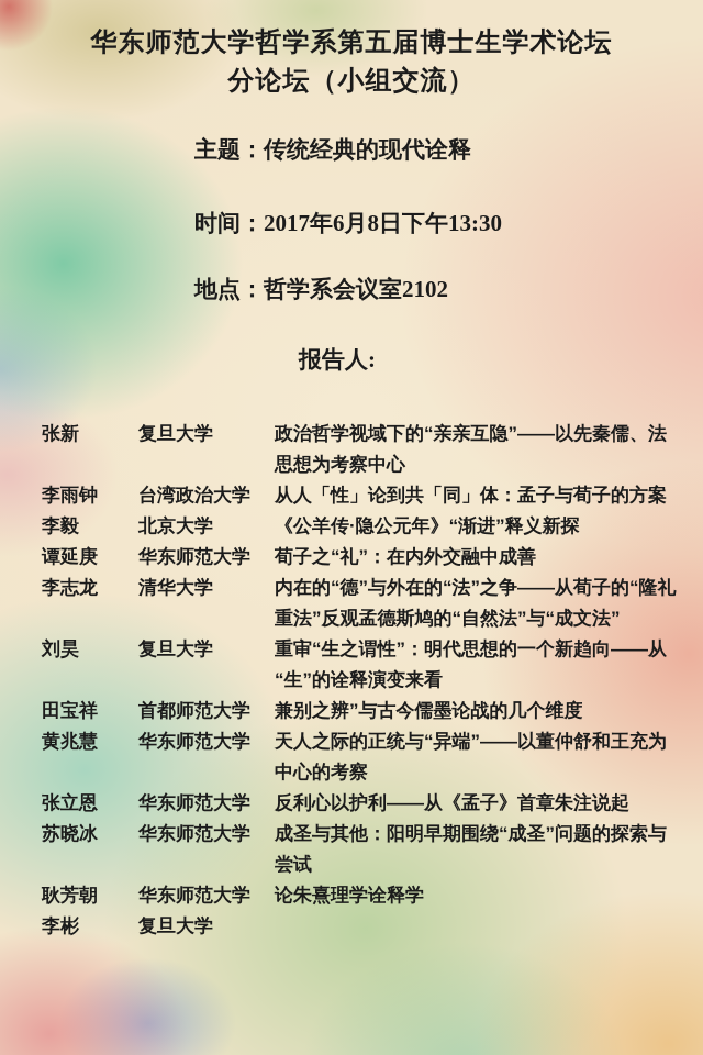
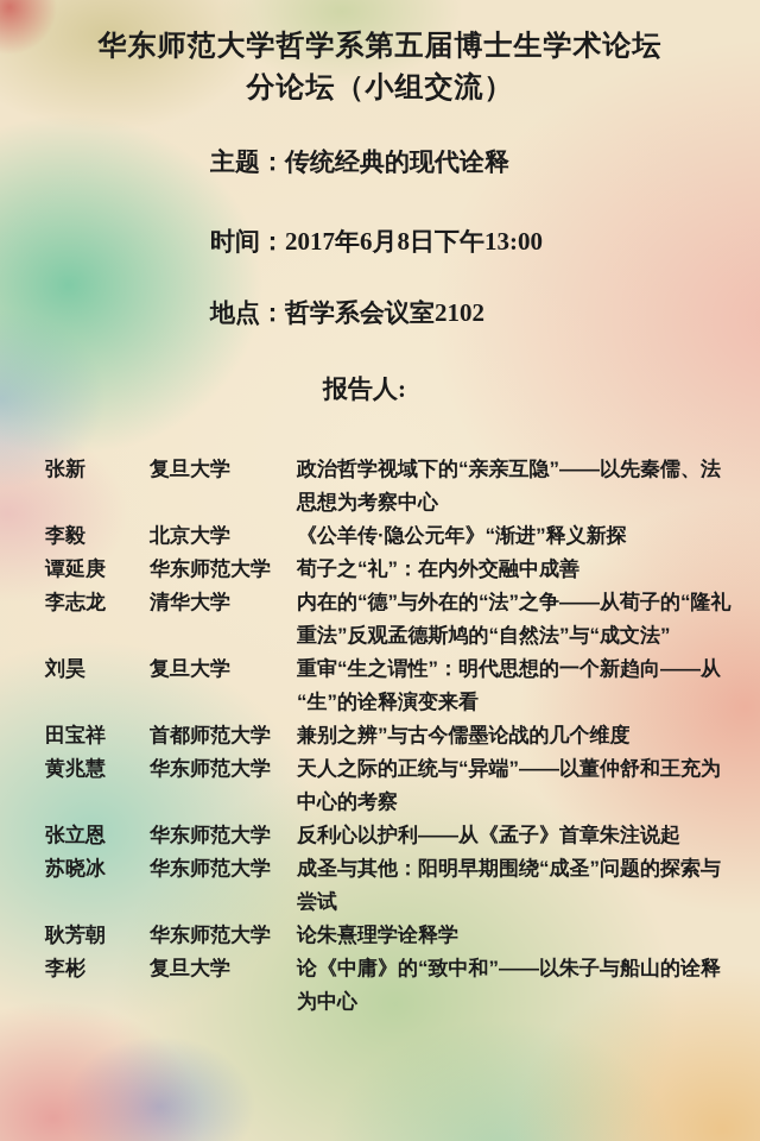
  华东师范大学哲学系第五届博士生学术论坛
  分论坛（小组交流）
  主题：传统经典的现代诠释
- 时间：2017年6月8日下午13:30
+ 时间：2017年6月8日下午13:00
  地点：哲学系会议室2102
  报告人:
  张新
  复旦大学
  政治哲学视域下的“亲亲互隐”——以先秦儒、法思想为考察中心
- 李雨钟
- 台湾政治大学
- 从人「性」论到共「同」体：孟子与荀子的方案
  李毅
  北京大学
  《公羊传·隐公元年》“渐进”释义新探
  谭延庚
  华东师范大学
  荀子之“礼”：在内外交融中成善
  李志龙
  清华大学
  内在的“德”与外在的“法”之争——从荀子的“隆礼重法”反观孟德斯鸠的“自然法”与“成文法”
  刘昊
  复旦大学
  重审“生之谓性”：明代思想的一个新趋向——从“生”的诠释演变来看
  田宝祥
  首都师范大学
  兼别之辨”与古今儒墨论战的几个维度
  黄兆慧
  华东师范大学
  天人之际的正统与“异端”——以董仲舒和王充为中心的考察
  张立恩
  华东师范大学
  反利心以护利——从《孟子》首章朱注说起
  苏晓冰
  华东师范大学
  成圣与其他：阳明早期围绕“成圣”问题的探索与尝试
  耿芳朝
  华东师范大学
  论朱熹理学诠释学
  李彬
  复旦大学
+ 论《中庸》的“致中和”——以朱子与船山的诠释为中心
